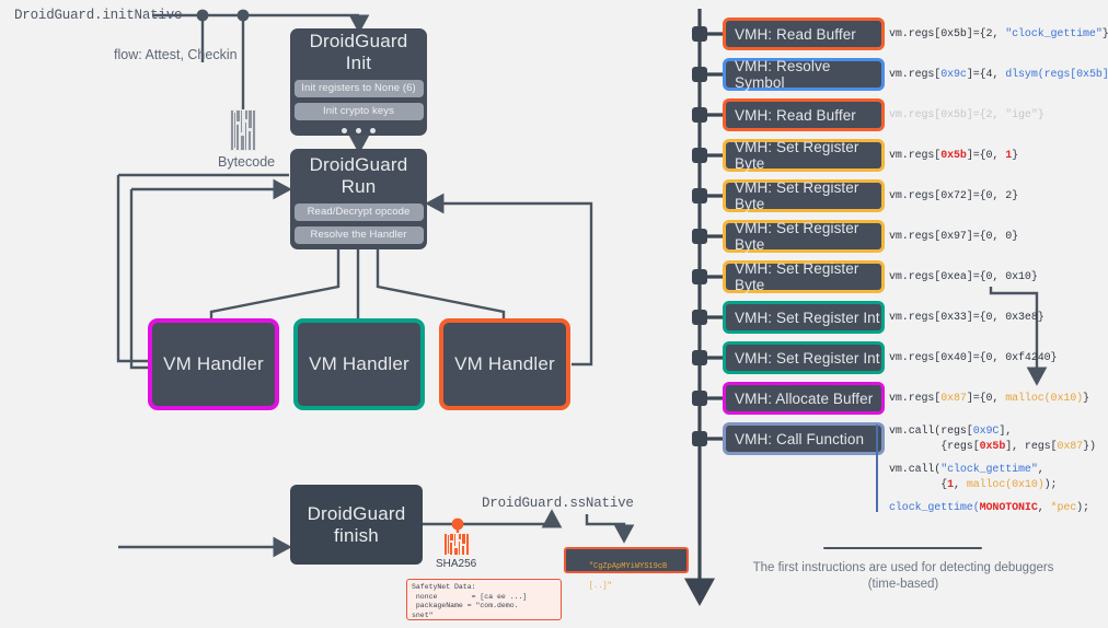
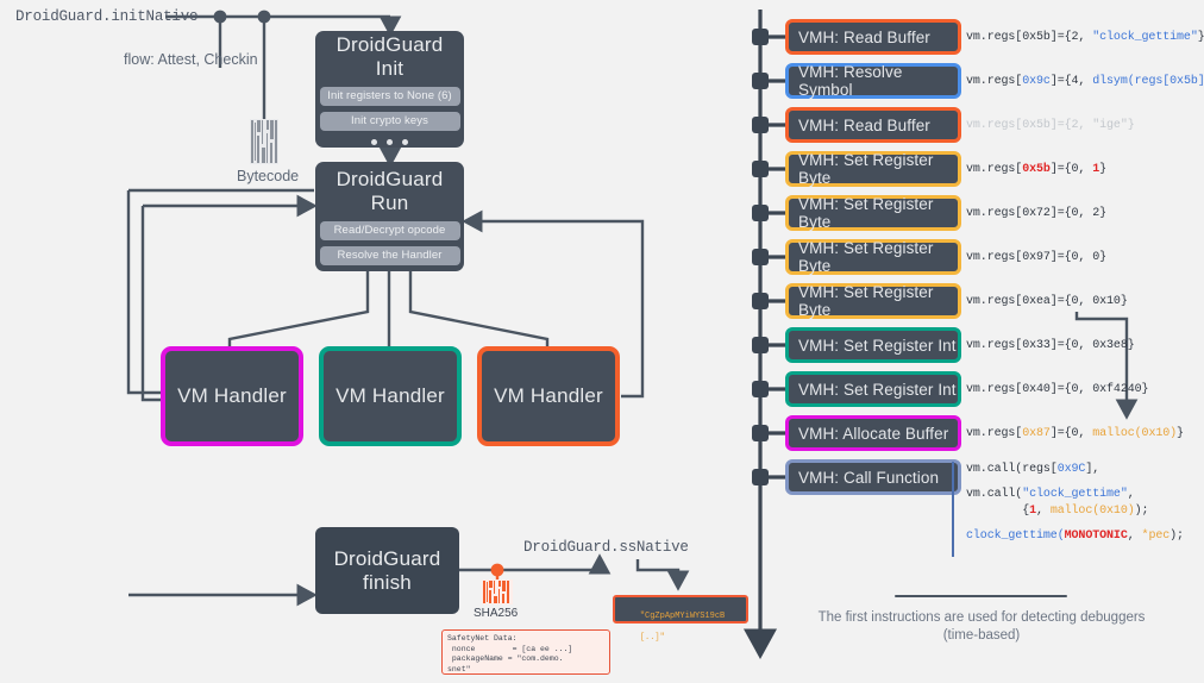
  DroidGuard.initNative
  flow: Attest, Checkin
  Bytecode
  DroidGuard
  Init
  Init registers to None (6)
  Init crypto keys
  DroidGuard
  Run
  Read/Decrypt opcode
  Resolve the Handler
  VM Handler
  VM Handler
  VM Handler
  DroidGuard
  finish
  DroidGuard.ssNative
  SHA256
  "CgZpApMYiWYS19cB
  [..]"
  VMH: Read Buffer
  vm.regs[0x5b]={2, "clock_gettime"}
  VMH: Resolve Symbol
  vm.regs[0x9c]={4, dlsym(regs[0x5b]
  VMH: Read Buffer
  vm.regs[0x5b]={2, "ige"}
  VMH: Set Register Byte
  vm.regs[0x5b]={0, 1}
  VMH: Set Register Byte
  vm.regs[0x72]={0, 2}
  VMH: Set Register Byte
  vm.regs[0x97]={0, 0}
  VMH: Set Register Byte
  vm.regs[0xea]={0, 0x10}
  VMH: Set Register Int
  vm.regs[0x33]={0, 0x3e8}
  VMH: Set Register Int
  vm.regs[0x40]={0, 0xf4240}
  VMH: Allocate Buffer
  vm.regs[0x87]={0, malloc(0x10)}
  VMH: Call Function
  vm.call(regs[0x9C],
- {regs[0x5b], regs[0x87})
  vm.call("clock_gettime",
  {1, malloc(0x10));
  clock_gettime(MONOTONIC, *pec);
  The first instructions are used for detecting debuggers
  (time-based)
